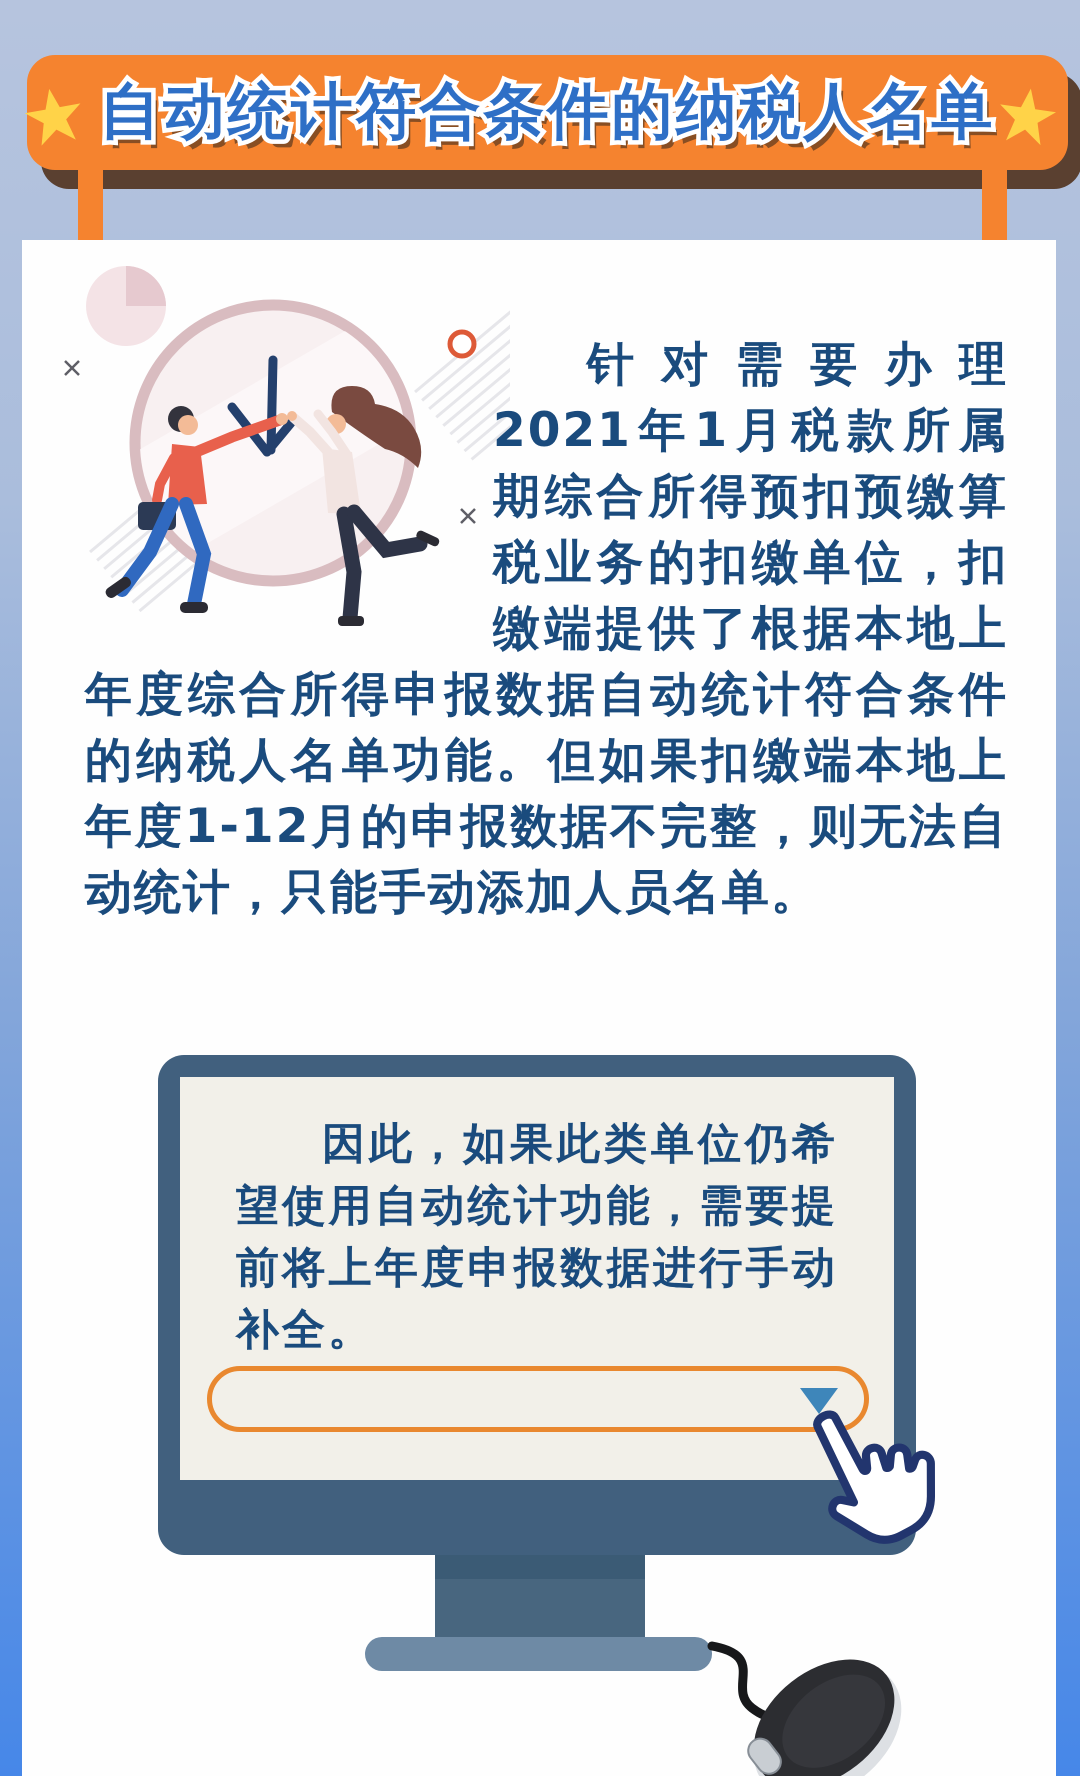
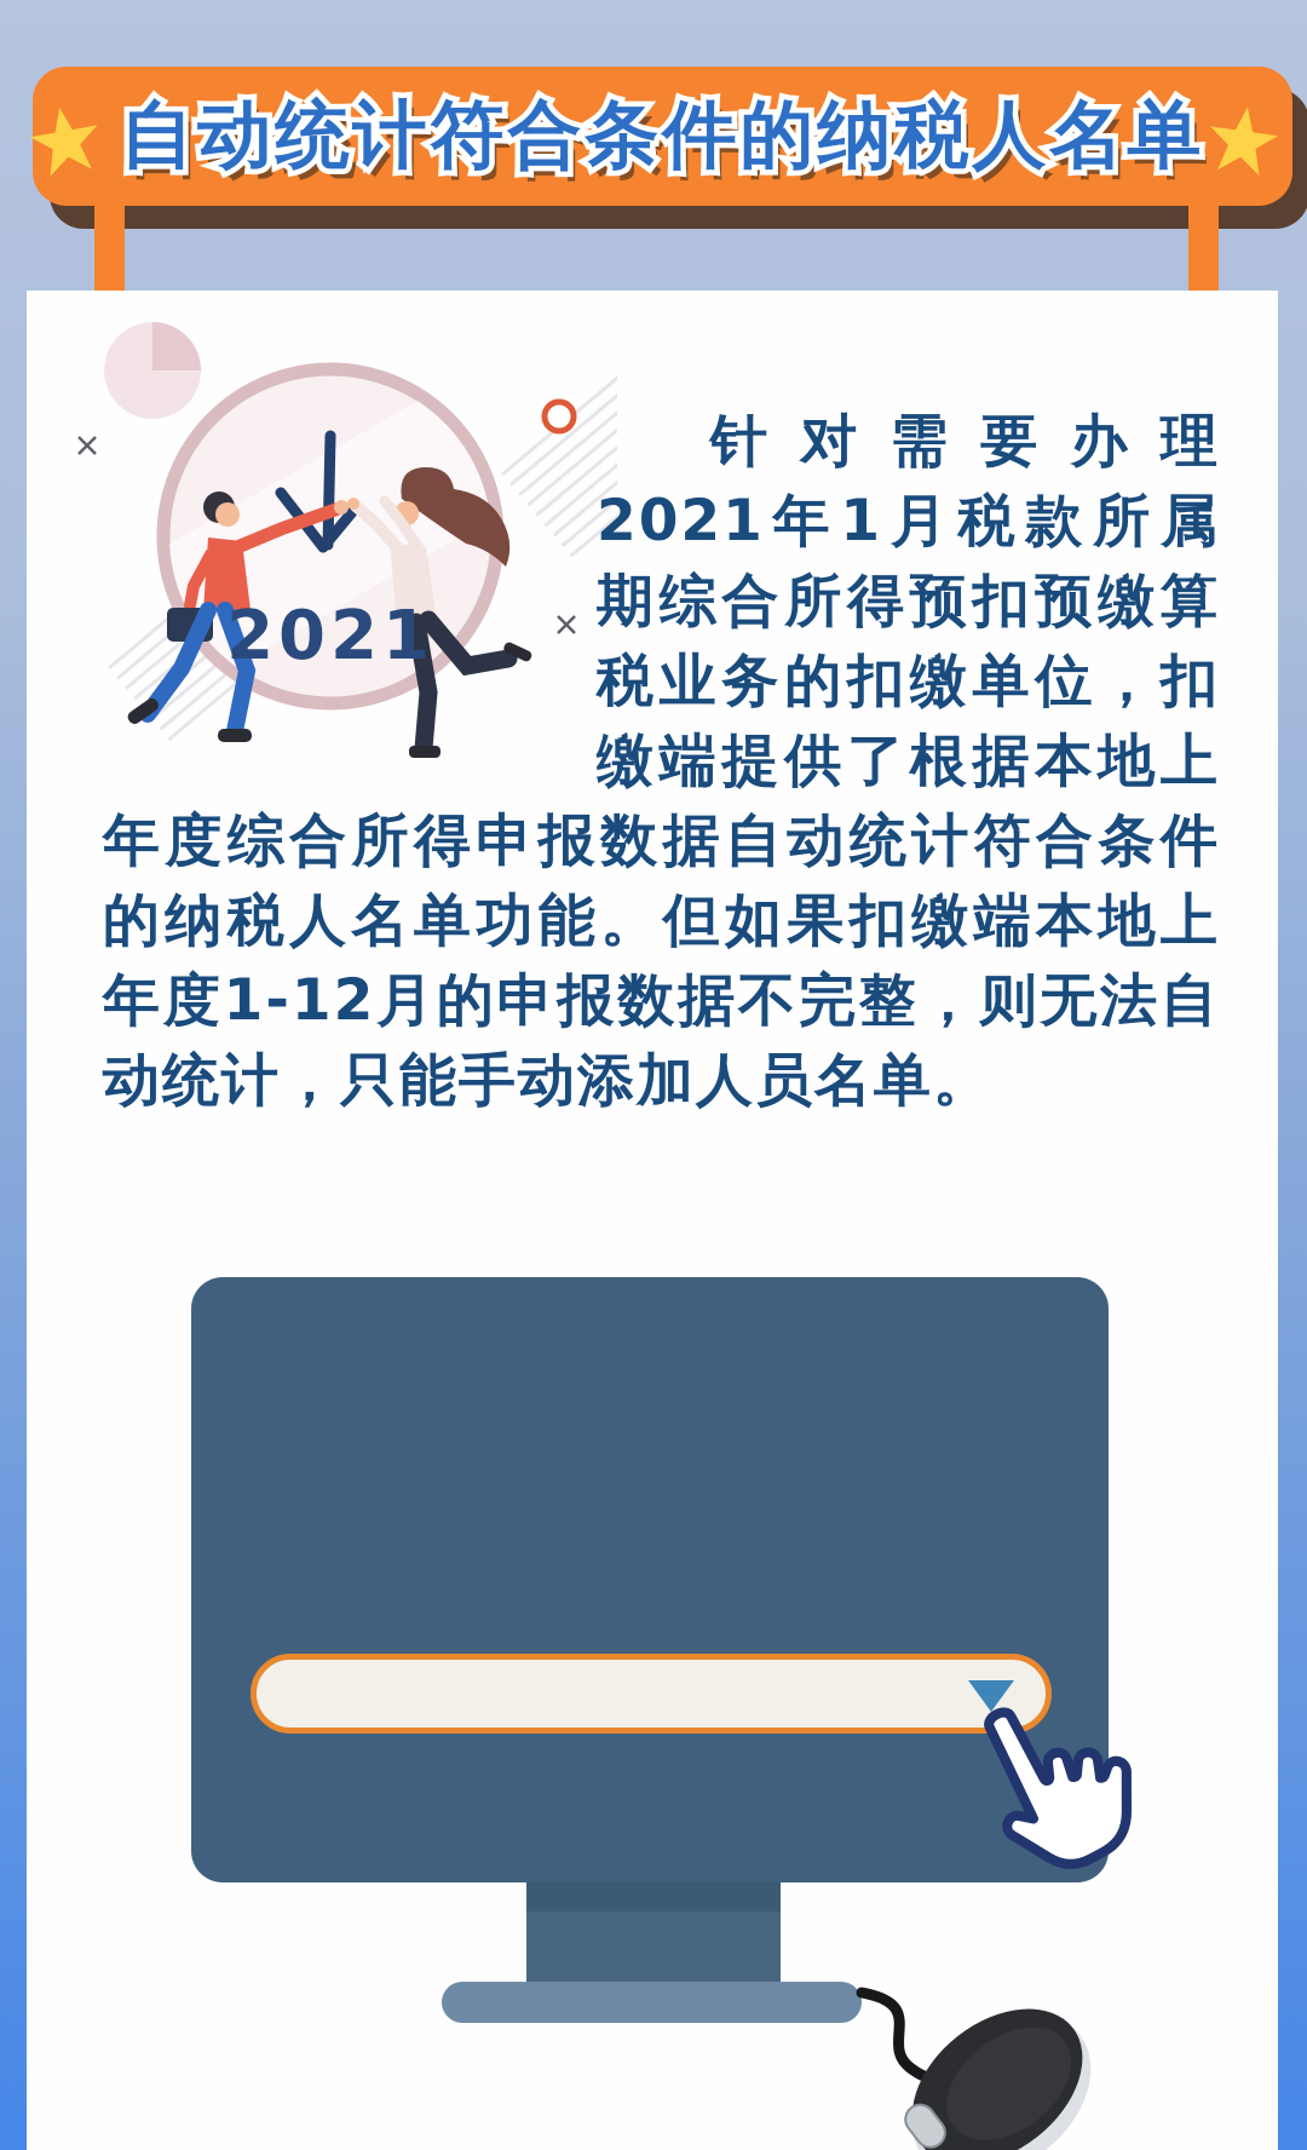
  自动统计符合条件的纳税人名单
+ 2021
  针对需要办理2021年1月税款所属期综合所得预扣预缴算税业务的扣缴单位，扣缴端提供了根据本地上年度综合所得申报数据自动统计符合条件的纳税人名单功能。但如果扣缴端本地上年度1-12月的申报数据不完整，则无法自动统计，只能手动添加人员名单。
- 因此，如果此类单位仍希望使用自动统计功能，需要提前将上年度申报数据进行手动补全。
